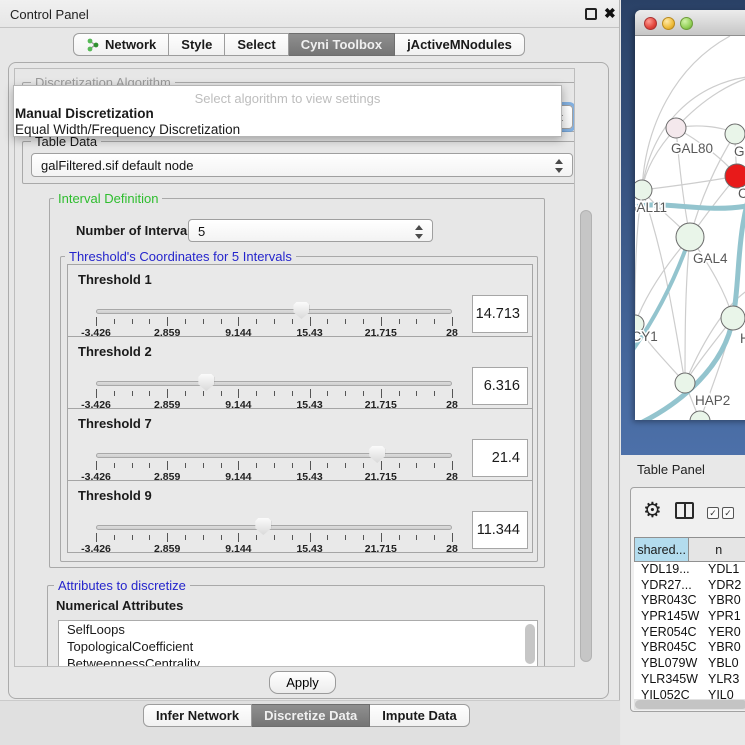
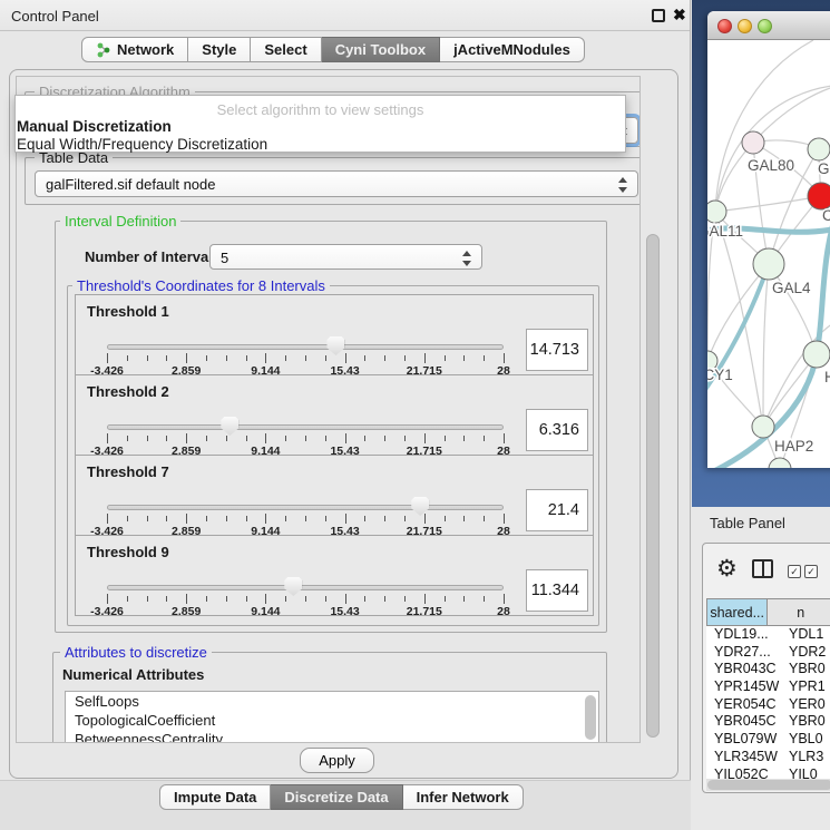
  Control Panel
  ✖
  Network
  Style
  Select
  Cyni Toolbox
  jActiveMNodules
  Discretization Algorithm
  Table Data
  galFiltered.sif default node
  Interval Definition
  Number of Interva
  5
- Threshold's Coordinates for 5 Intervals
+ Threshold's Coordinates for 8 Intervals
  Threshold 1
  -3.426
  2.859
  9.144
  15.43
  21.715
  28
  14.713
  Threshold 2
  -3.426
  2.859
  9.144
  15.43
  21.715
  28
  6.316
  Threshold 7
  -3.426
  2.859
  9.144
  15.43
  21.715
  28
  21.4
  Threshold 9
  -3.426
  2.859
  9.144
  15.43
  21.715
  28
  11.344
  Attributes to discretize
  Numerical Attributes
  SelfLoops
  TopologicalCoefficient
  BetweennessCentrality
  Apply
  Select algorithm to view settings
  Manual Discretization
  Equal Width/Frequency Discretization
- Infer Network
+ Impute Data
  Discretize Data
- Impute Data
+ Infer Network
  GAL80
  G
  C
  AL11
  GAL4
  CY1
  HAP2
  Table Panel
  ⚙
  ✓
  ✓
  shared...
  n
  YDL19...
  YDL1
  YDR27...
  YDR2
  YBR043C
  YBR0
  YPR145W
  YPR1
  YER054C
  YER0
  YBR045C
  YBR0
  YBL079W
  YBL0
  YLR345W
  YLR3
  YIL052C
  YIL0
